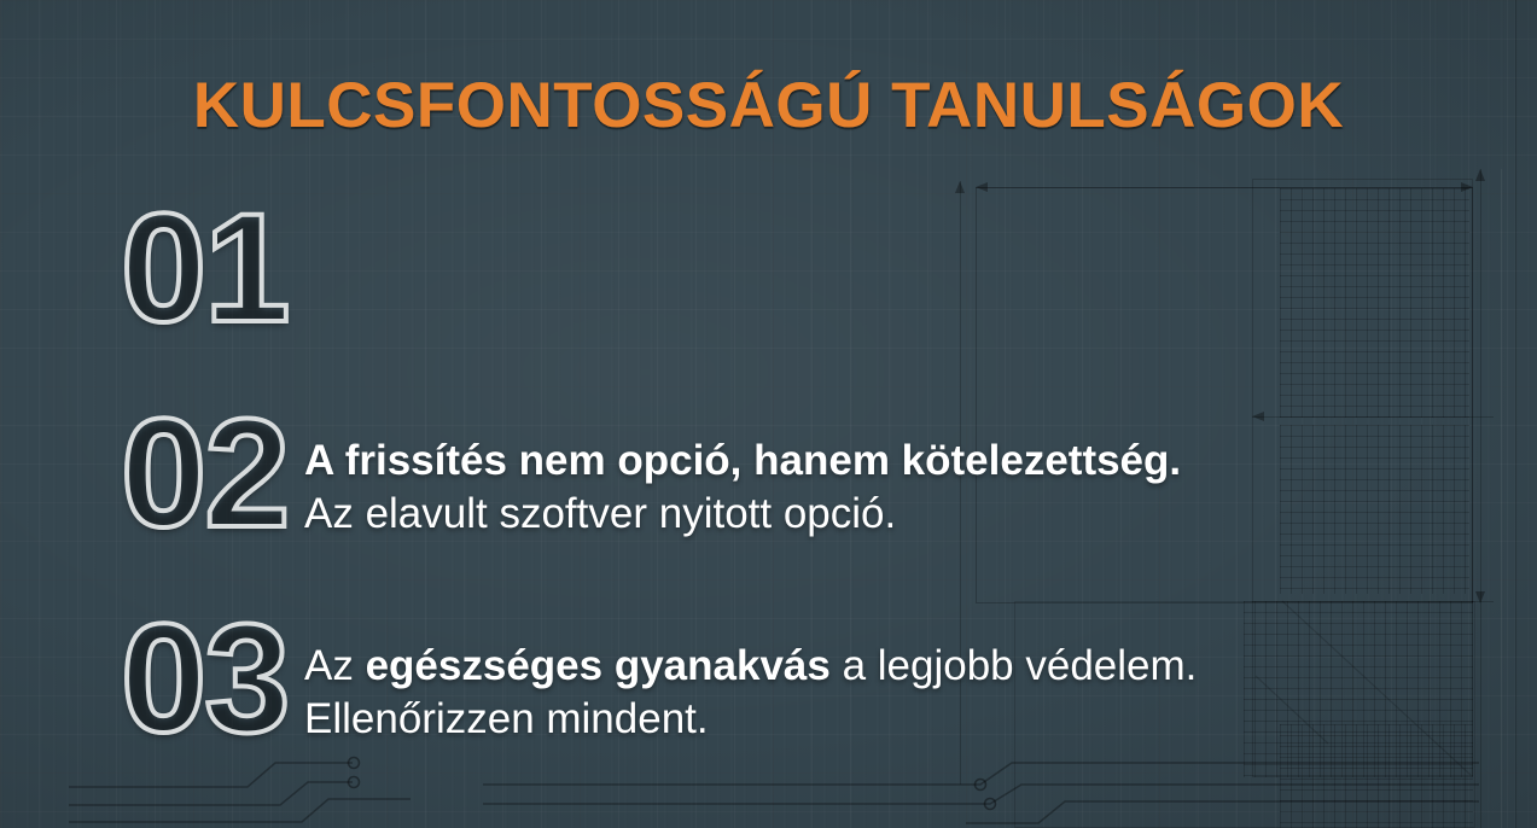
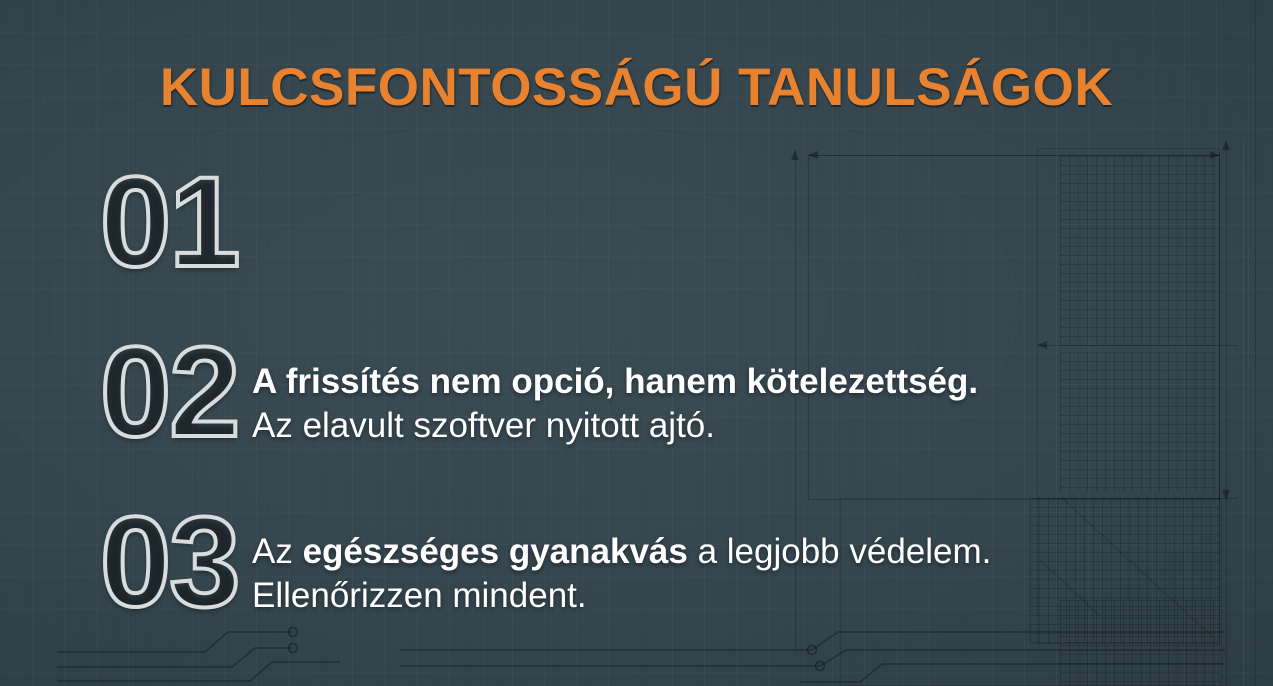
  KULCSFONTOSSÁGÚ TANULSÁGOK
  01
  02
  A frissítés nem opció, hanem kötelezettség.
- Az elavult szoftver nyitott opció.
+ Az elavult szoftver nyitott ajtó.
  03
  Az egészséges gyanakvás a legjobb védelem.
  Ellenőrizzen mindent.
